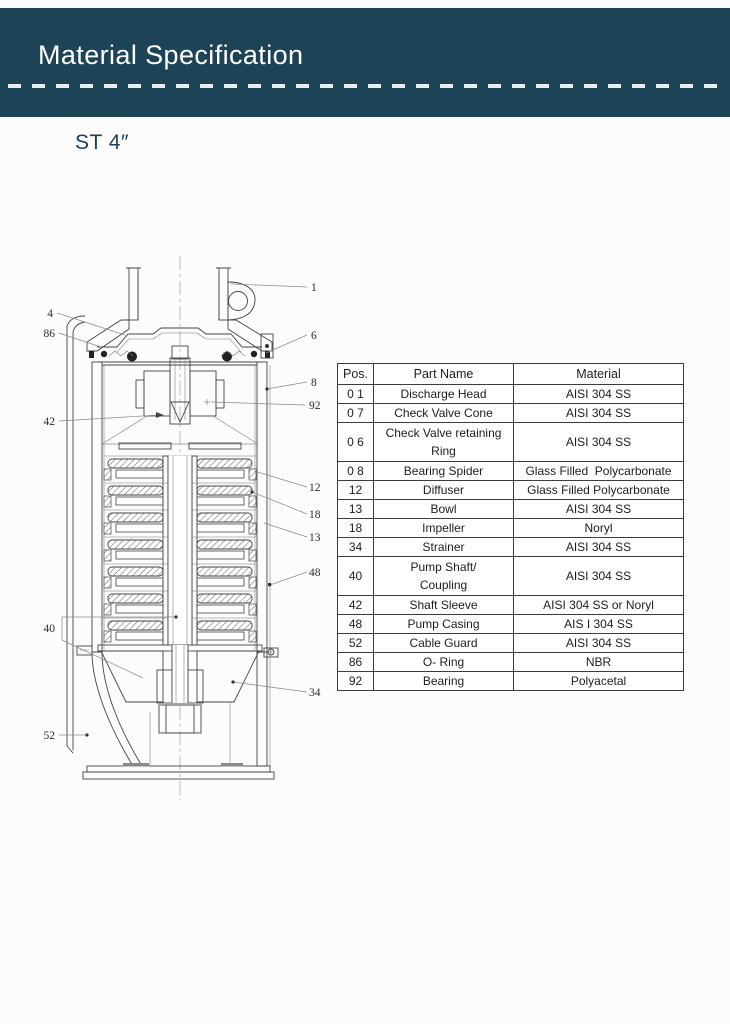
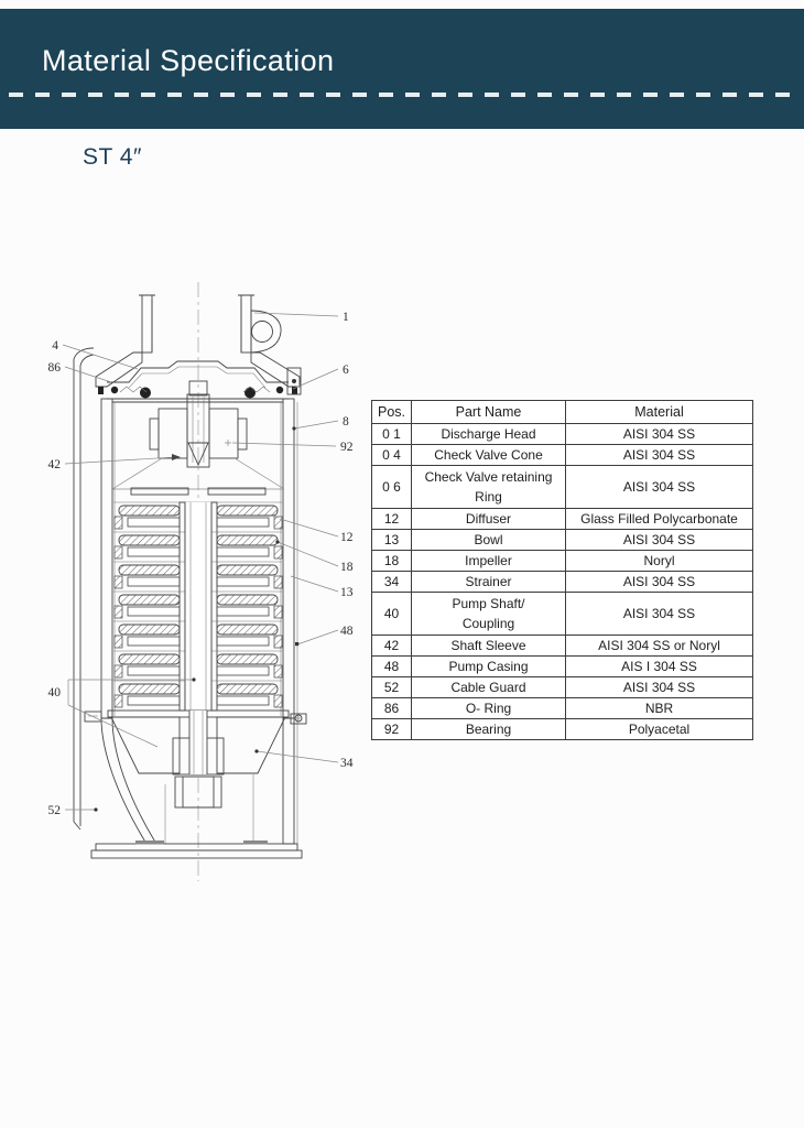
  Material Specification
  ST 4″
  1
  4
  86
  6
  8
  92
  42
  12
  18
  13
  48
  40
  34
  52
  Pos.	Part Name	Material
  0 1	Discharge Head	AISI 304 SS
- 0 7	Check Valve Cone	AISI 304 SS
+ 0 4	Check Valve Cone	AISI 304 SS
  0 6	Check Valve retainingRing	AISI 304 SS
- 0 8	Bearing Spider	Glass Filled Polycarbonate
  12	Diffuser	Glass Filled Polycarbonate
  13	Bowl	AISI 304 SS
  18	Impeller	Noryl
  34	Strainer	AISI 304 SS
  40	Pump Shaft/Coupling	AISI 304 SS
  42	Shaft Sleeve	AISI 304 SS or Noryl
  48	Pump Casing	AIS I 304 SS
  52	Cable Guard	AISI 304 SS
  86	O- Ring	NBR
  92	Bearing	Polyacetal
